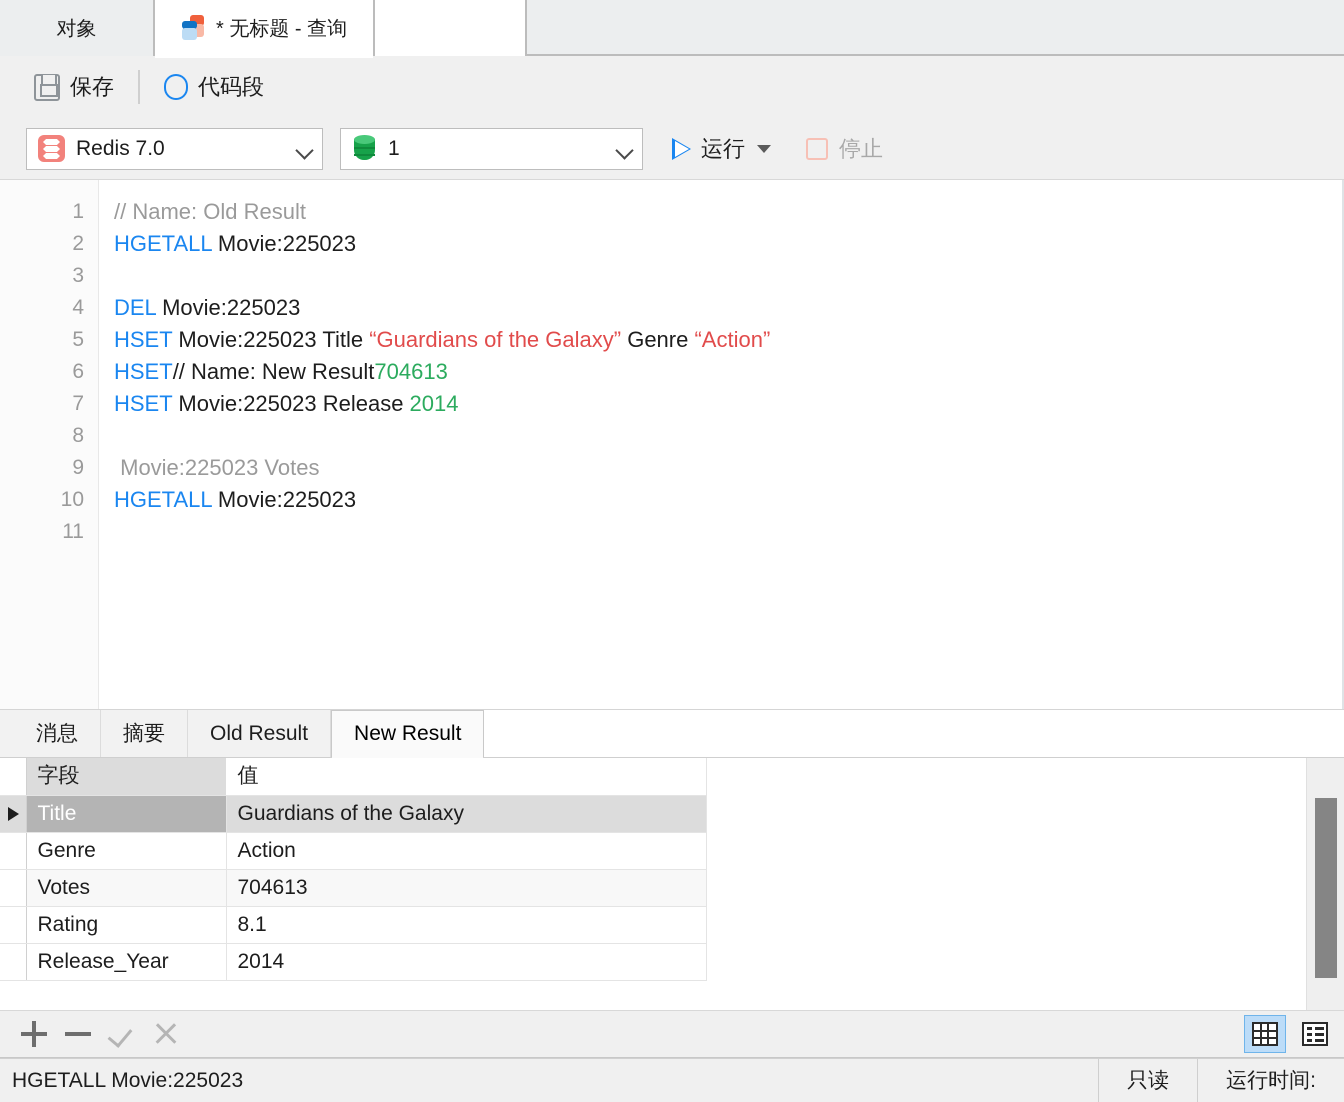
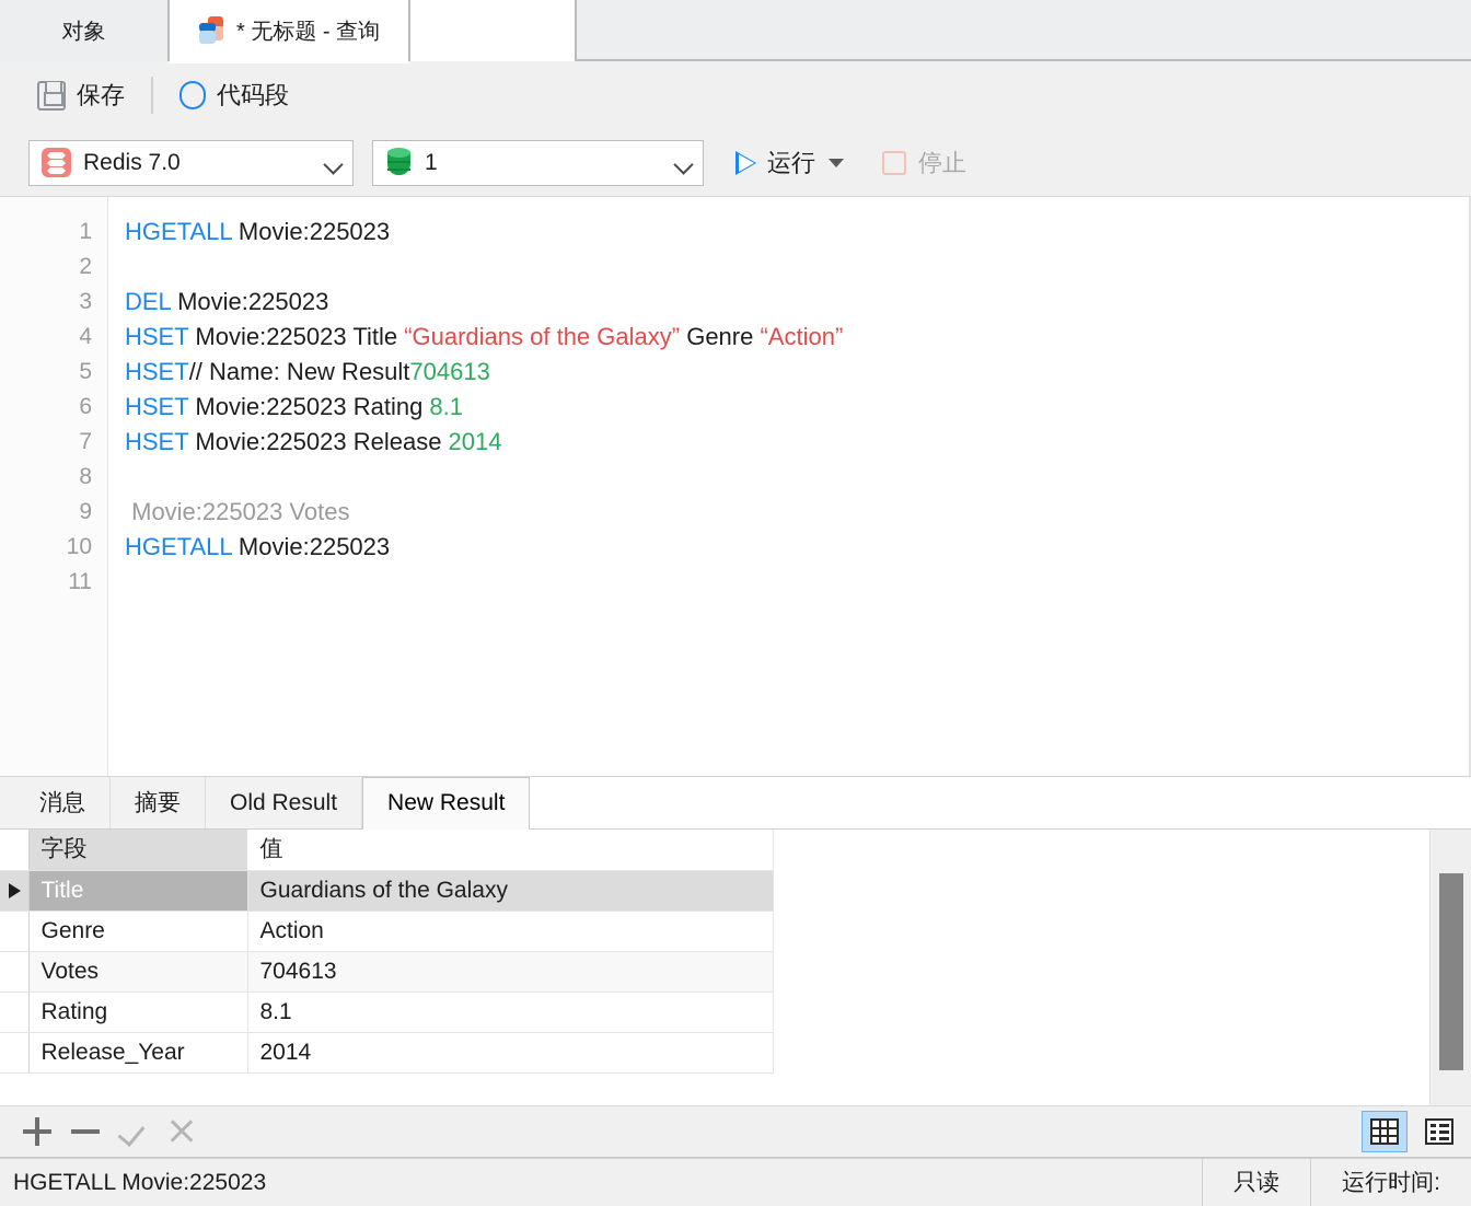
  对象
  * 无标题 - 查询
  保存
  代码段
  Redis 7.0
  1
  运行
  停止
  1
  2
  3
  4
  5
  6
  7
  8
  9
  10
  11
- // Name: Old Result
  HGETALL Movie:225023
  DEL Movie:225023
  HSET Movie:225023 Title “Guardians of the Galaxy” Genre “Action”
  HSET// Name: New Result704613
+ HSET Movie:225023 Rating 8.1
  HSET Movie:225023 Release 2014
  Movie:225023 Votes
  HGETALL Movie:225023
  消息
  摘要
  Old Result
  New Result
  	字段	值
  	Title	Guardians of the Galaxy
  	Genre	Action
  	Votes	704613
  	Rating	8.1
  	Release_Year	2014
  HGETALL Movie:225023
  只读
  运行时间:
